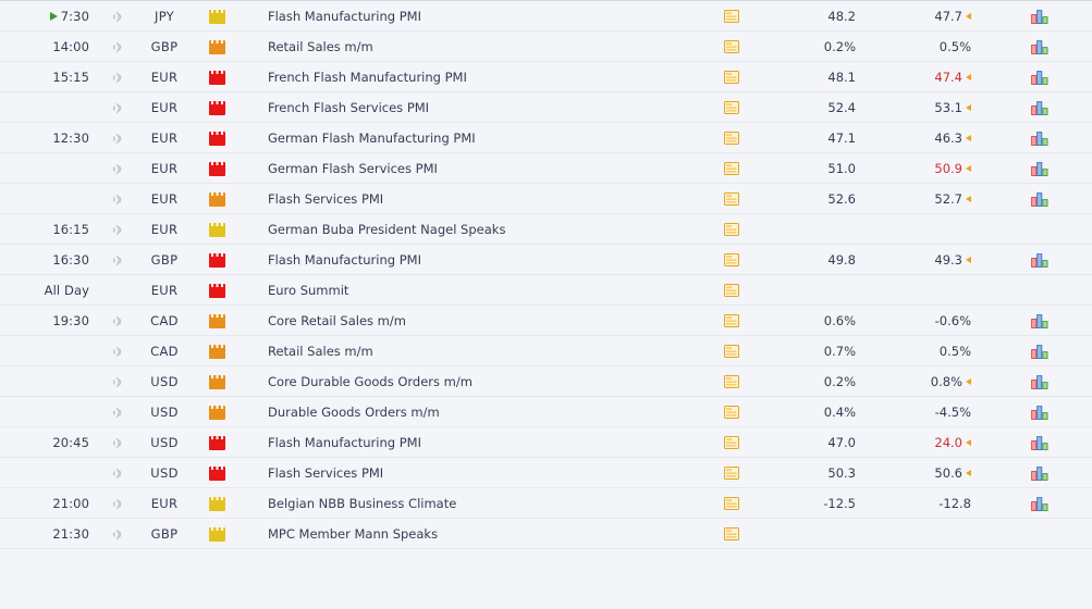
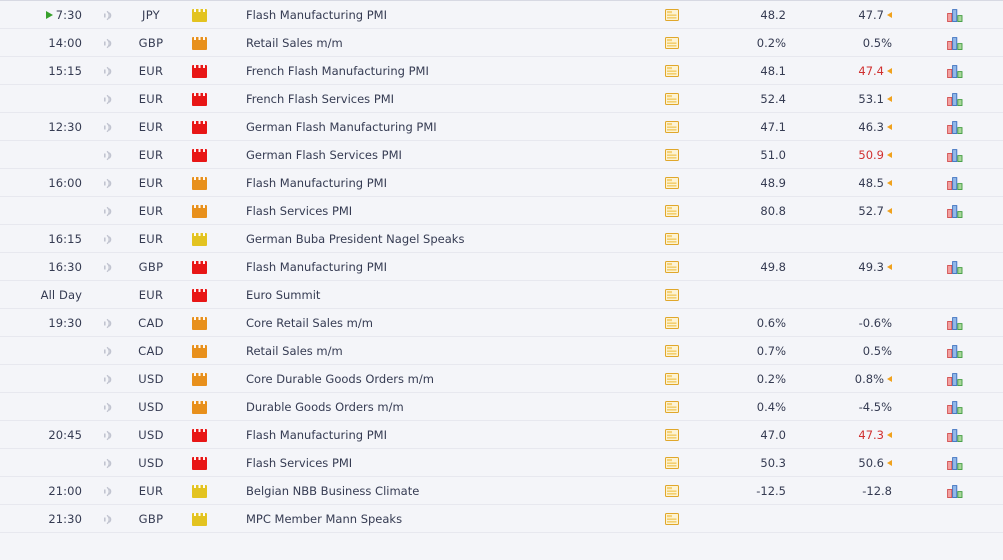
  7:30		JPY		Flash Manufacturing PMI		48.2	47.7
  14:00		GBP		Retail Sales m/m		0.2%	0.5%
  15:15		EUR		French Flash Manufacturing PMI		48.1	47.4
  		EUR		French Flash Services PMI		52.4	53.1
  12:30		EUR		German Flash Manufacturing PMI		47.1	46.3
  		EUR		German Flash Services PMI		51.0	50.9
+ 16:00		EUR		Flash Manufacturing PMI		48.9	48.5
- 		EUR		Flash Services PMI		52.6	52.7
+ 		EUR		Flash Services PMI		80.8	52.7
  16:15		EUR		German Buba President Nagel Speaks
  16:30		GBP		Flash Manufacturing PMI		49.8	49.3
  All Day		EUR		Euro Summit
  19:30		CAD		Core Retail Sales m/m		0.6%	-0.6%
  		CAD		Retail Sales m/m		0.7%	0.5%
  		USD		Core Durable Goods Orders m/m		0.2%	0.8%
  		USD		Durable Goods Orders m/m		0.4%	-4.5%
- 20:45		USD		Flash Manufacturing PMI		47.0	24.0
+ 20:45		USD		Flash Manufacturing PMI		47.0	47.3
  		USD		Flash Services PMI		50.3	50.6
  21:00		EUR		Belgian NBB Business Climate		-12.5	-12.8
  21:30		GBP		MPC Member Mann Speaks
